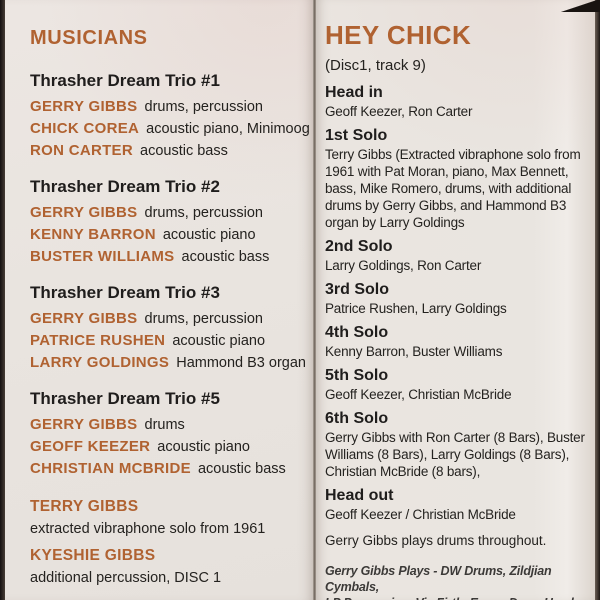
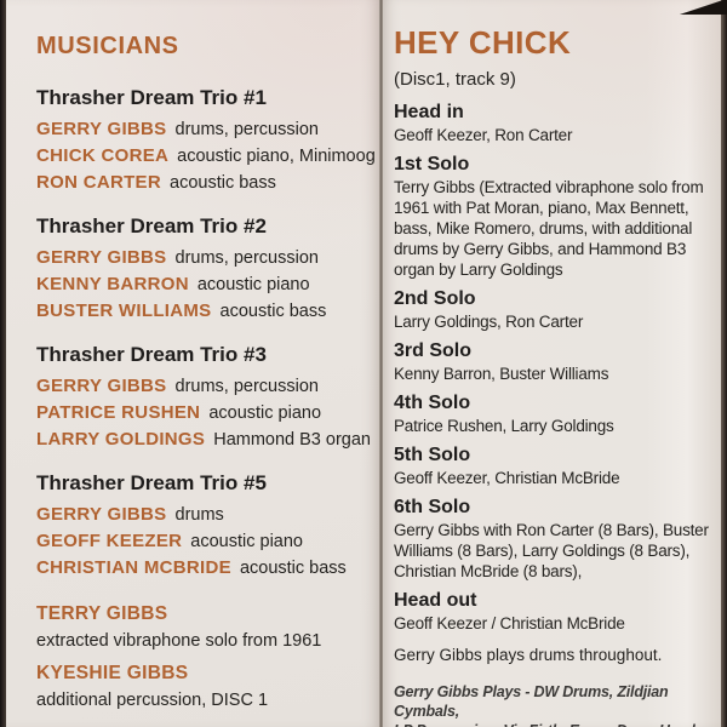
  MUSICIANS
  Thrasher Dream Trio #1
  GERRY GIBBS drums, percussion
  CHICK COREA acoustic piano, Minimoog
  RON CARTER acoustic bass
  Thrasher Dream Trio #2
  GERRY GIBBS drums, percussion
  KENNY BARRON acoustic piano
  BUSTER WILLIAMS acoustic bass
  Thrasher Dream Trio #3
  GERRY GIBBS drums, percussion
  PATRICE RUSHEN acoustic piano
  LARRY GOLDINGS Hammond B3 organ
  Thrasher Dream Trio #5
  GERRY GIBBS drums
  GEOFF KEEZER acoustic piano
  CHRISTIAN MCBRIDE acoustic bass
  TERRY GIBBS
  extracted vibraphone solo from 1961
  KYESHIE GIBBS
  additional percussion, DISC 1
  HEY CHICK
  (Disc1, track 9)
  Head in
  Geoff Keezer, Ron Carter
  1st Solo
  Terry Gibbs (Extracted vibraphone solo from 1961 with Pat Moran, piano, Max Bennett, bass, Mike Romero, drums, with additional drums by Gerry Gibbs, and Hammond B3 organ by Larry Goldings
  2nd Solo
  Larry Goldings, Ron Carter
  3rd Solo
- Patrice Rushen, Larry Goldings
+ Kenny Barron, Buster Williams
  4th Solo
- Kenny Barron, Buster Williams
+ Patrice Rushen, Larry Goldings
  5th Solo
  Geoff Keezer, Christian McBride
  6th Solo
  Gerry Gibbs with Ron Carter (8 Bars), Buster Williams (8 Bars), Larry Goldings (8 Bars), Christian McBride (8 bars),
  Head out
  Geoff Keezer / Christian McBride
  Gerry Gibbs plays drums throughout.
  Gerry Gibbs Plays - DW Drums, Zildjian Cymbals,
